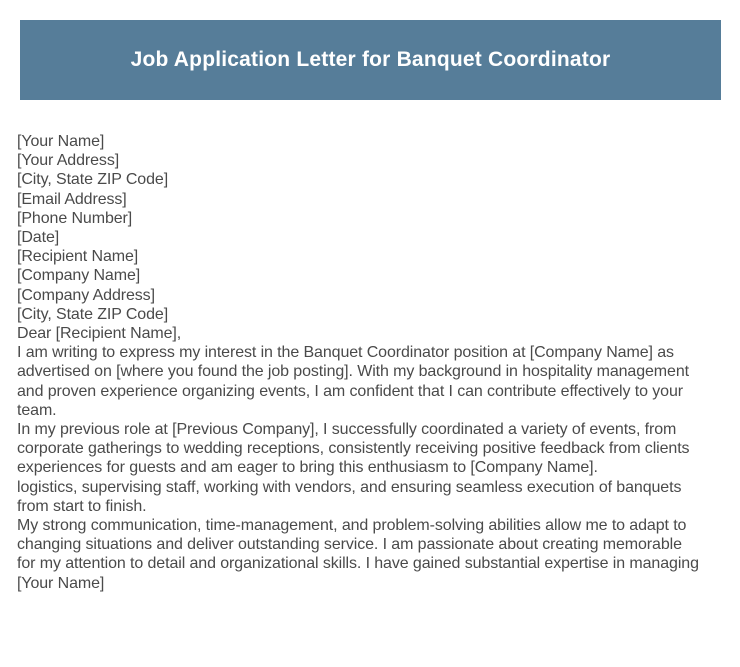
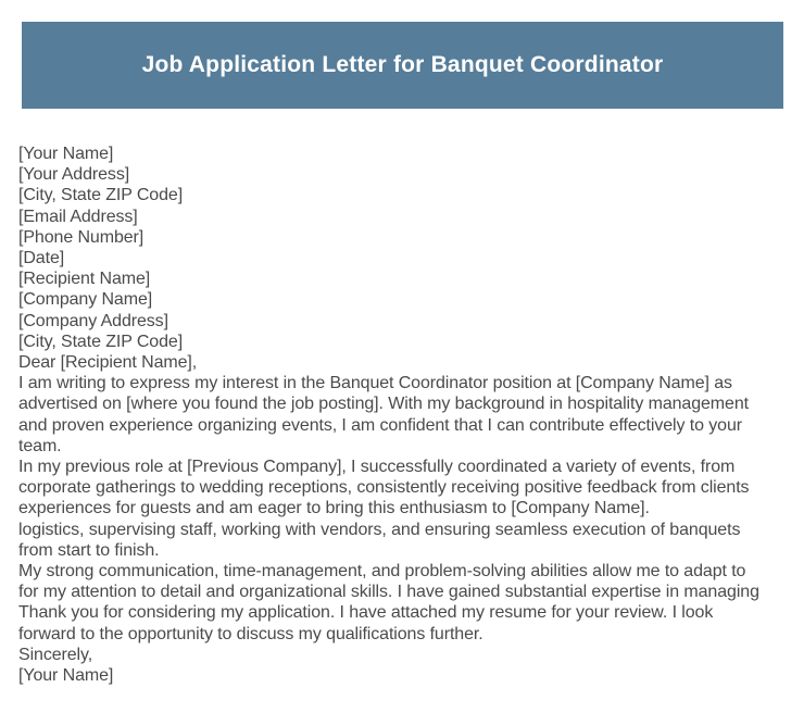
  Job Application Letter for Banquet Coordinator
  [Your Name]
  [Your Address]
  [City, State ZIP Code]
  [Email Address]
  [Phone Number]
  [Date]
  [Recipient Name]
  [Company Name]
  [Company Address]
  [City, State ZIP Code]
  Dear [Recipient Name],
  I am writing to express my interest in the Banquet Coordinator position at [Company Name] as
  advertised on [where you found the job posting]. With my background in hospitality management
  and proven experience organizing events, I am confident that I can contribute effectively to your
  team.
  In my previous role at [Previous Company], I successfully coordinated a variety of events, from
  corporate gatherings to wedding receptions, consistently receiving positive feedback from clients
  experiences for guests and am eager to bring this enthusiasm to [Company Name].
  logistics, supervising staff, working with vendors, and ensuring seamless execution of banquets
  from start to finish.
  My strong communication, time-management, and problem-solving abilities allow me to adapt to
- changing situations and deliver outstanding service. I am passionate about creating memorable
  for my attention to detail and organizational skills. I have gained substantial expertise in managing
+ Thank you for considering my application. I have attached my resume for your review. I look
+ forward to the opportunity to discuss my qualifications further.
+ Sincerely,
  [Your Name]
